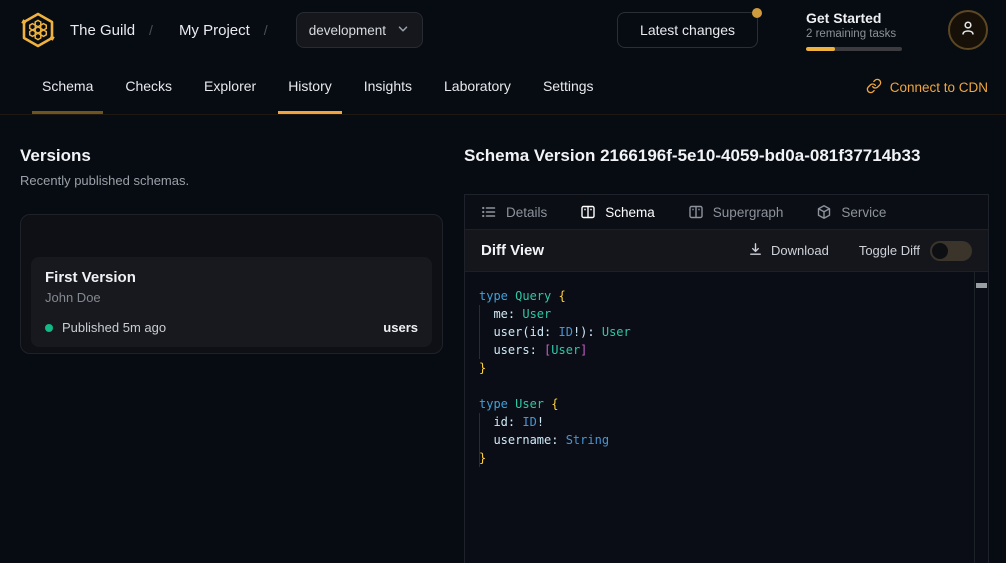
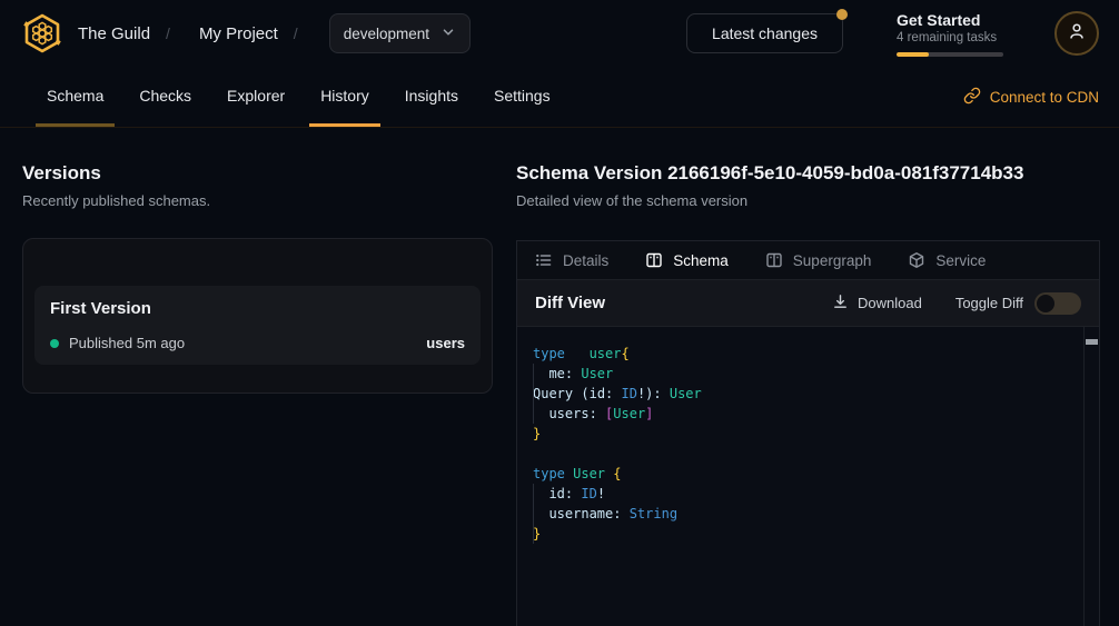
  The Guild
  /
  My Project
  /
  development
  Latest changes
  Get Started
- 2 remaining tasks
+ 4 remaining tasks
  Schema
  Checks
  Explorer
  History
  Insights
- Laboratory
  Settings
  Connect to CDN
  Versions
  Recently published schemas.
  First Version
- John Doe
  Published 5m ago
  users
  Schema Version 2166196f-5e10-4059-bd0a-081f37714b33
+ Detailed view of the schema version
  Details
  Schema
  Supergraph
  Service
  Diff View
  Download
  Toggle Diff
- type Query {
+ type user{
  me: User
- user(id: ID!): User
+ Query (id: ID!): User
  users: [User]
  }
  type User {
  id: ID!
  username: String
  }
